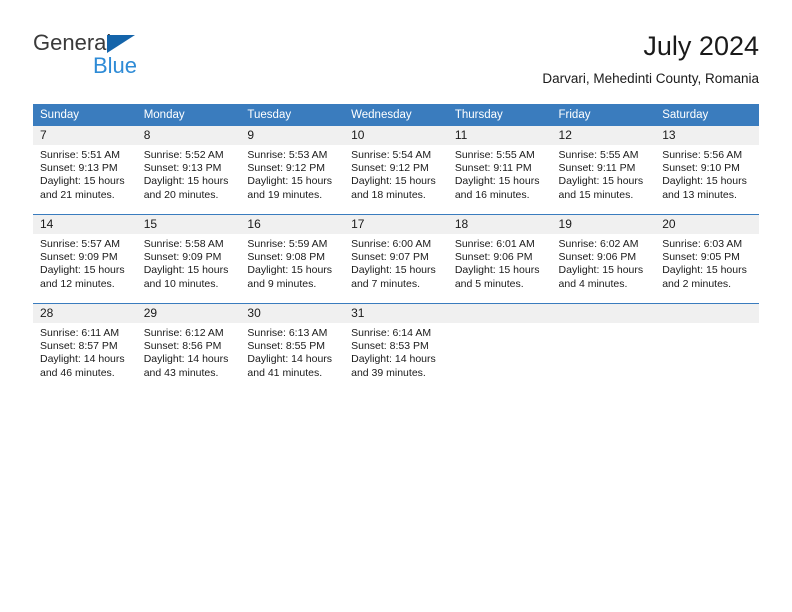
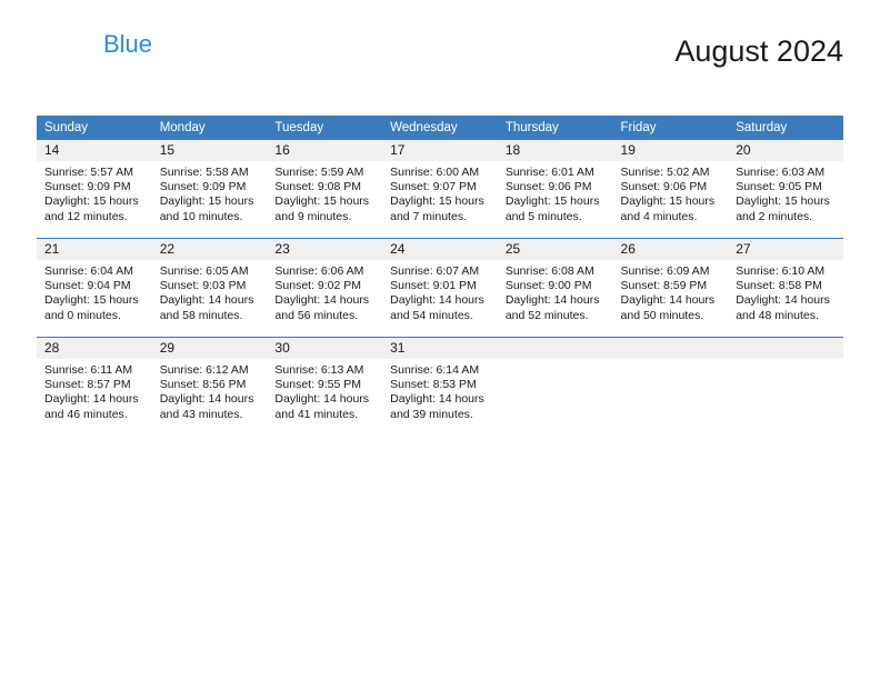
- General
  Blue
- July 2024
+ August 2024
- Darvari, Mehedinti County, Romania
  Sunday	Monday	Tuesday	Wednesday	Thursday	Friday	Saturday
- 7Sunrise: 5:51 AMSunset: 9:13 PMDaylight: 15 hoursand 21 minutes.	8Sunrise: 5:52 AMSunset: 9:13 PMDaylight: 15 hoursand 20 minutes.	9Sunrise: 5:53 AMSunset: 9:12 PMDaylight: 15 hoursand 19 minutes.	10Sunrise: 5:54 AMSunset: 9:12 PMDaylight: 15 hoursand 18 minutes.	11Sunrise: 5:55 AMSunset: 9:11 PMDaylight: 15 hoursand 16 minutes.	12Sunrise: 5:55 AMSunset: 9:11 PMDaylight: 15 hoursand 15 minutes.	13Sunrise: 5:56 AMSunset: 9:10 PMDaylight: 15 hoursand 13 minutes.
- 14Sunrise: 5:57 AMSunset: 9:09 PMDaylight: 15 hoursand 12 minutes.	15Sunrise: 5:58 AMSunset: 9:09 PMDaylight: 15 hoursand 10 minutes.	16Sunrise: 5:59 AMSunset: 9:08 PMDaylight: 15 hoursand 9 minutes.	17Sunrise: 6:00 AMSunset: 9:07 PMDaylight: 15 hoursand 7 minutes.	18Sunrise: 6:01 AMSunset: 9:06 PMDaylight: 15 hoursand 5 minutes.	19Sunrise: 6:02 AMSunset: 9:06 PMDaylight: 15 hoursand 4 minutes.	20Sunrise: 6:03 AMSunset: 9:05 PMDaylight: 15 hoursand 2 minutes.
+ 14Sunrise: 5:57 AMSunset: 9:09 PMDaylight: 15 hoursand 12 minutes.	15Sunrise: 5:58 AMSunset: 9:09 PMDaylight: 15 hoursand 10 minutes.	16Sunrise: 5:59 AMSunset: 9:08 PMDaylight: 15 hoursand 9 minutes.	17Sunrise: 6:00 AMSunset: 9:07 PMDaylight: 15 hoursand 7 minutes.	18Sunrise: 6:01 AMSunset: 9:06 PMDaylight: 15 hoursand 5 minutes.	19Sunrise: 5:02 AMSunset: 9:06 PMDaylight: 15 hoursand 4 minutes.	20Sunrise: 6:03 AMSunset: 9:05 PMDaylight: 15 hoursand 2 minutes.
+ 21Sunrise: 6:04 AMSunset: 9:04 PMDaylight: 15 hoursand 0 minutes.	22Sunrise: 6:05 AMSunset: 9:03 PMDaylight: 14 hoursand 58 minutes.	23Sunrise: 6:06 AMSunset: 9:02 PMDaylight: 14 hoursand 56 minutes.	24Sunrise: 6:07 AMSunset: 9:01 PMDaylight: 14 hoursand 54 minutes.	25Sunrise: 6:08 AMSunset: 9:00 PMDaylight: 14 hoursand 52 minutes.	26Sunrise: 6:09 AMSunset: 8:59 PMDaylight: 14 hoursand 50 minutes.	27Sunrise: 6:10 AMSunset: 8:58 PMDaylight: 14 hoursand 48 minutes.
- 28Sunrise: 6:11 AMSunset: 8:57 PMDaylight: 14 hoursand 46 minutes.	29Sunrise: 6:12 AMSunset: 8:56 PMDaylight: 14 hoursand 43 minutes.	30Sunrise: 6:13 AMSunset: 8:55 PMDaylight: 14 hoursand 41 minutes.	31Sunrise: 6:14 AMSunset: 8:53 PMDaylight: 14 hoursand 39 minutes.
+ 28Sunrise: 6:11 AMSunset: 8:57 PMDaylight: 14 hoursand 46 minutes.	29Sunrise: 6:12 AMSunset: 8:56 PMDaylight: 14 hoursand 43 minutes.	30Sunrise: 6:13 AMSunset: 9:55 PMDaylight: 14 hoursand 41 minutes.	31Sunrise: 6:14 AMSunset: 8:53 PMDaylight: 14 hoursand 39 minutes.
